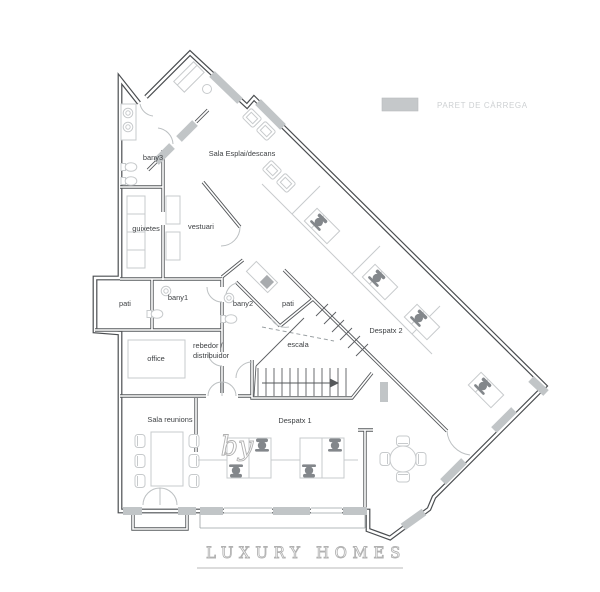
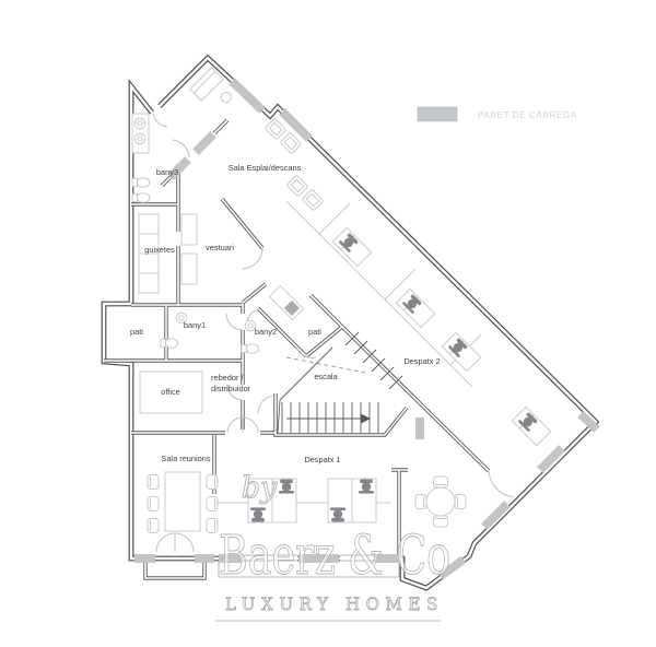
  PARET DE CÀRREGA
  bany3
  Sala Esplai/descans
  guixetes
  vestuari
  pati
  bany1
  bany2
  pati
  office
  rebedor /
  distribuidor
  escala
  Despatx 2
  Sala reunions
  Despatx 1
  by
+ Baerz & Co
  LUXURY HOMES
